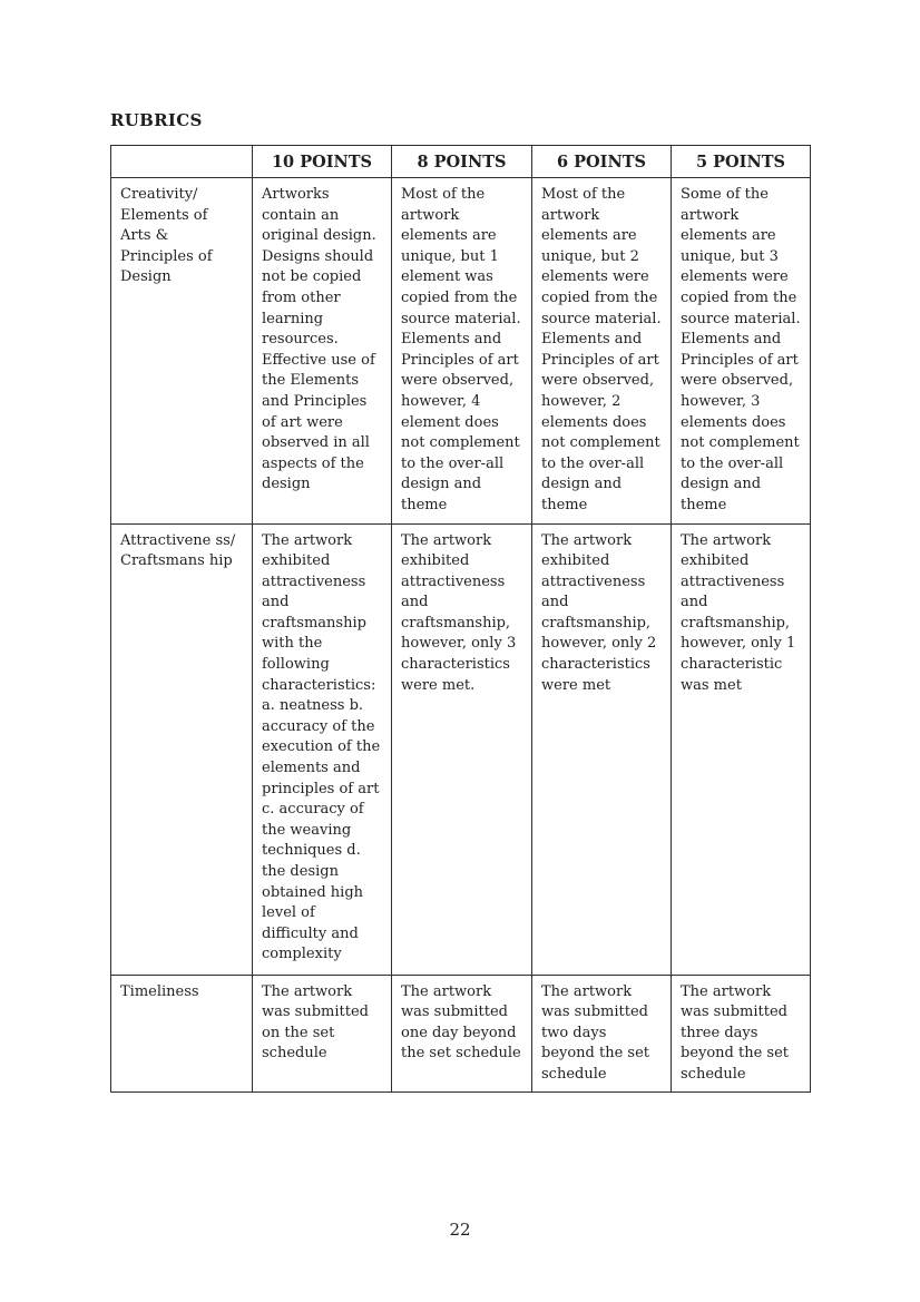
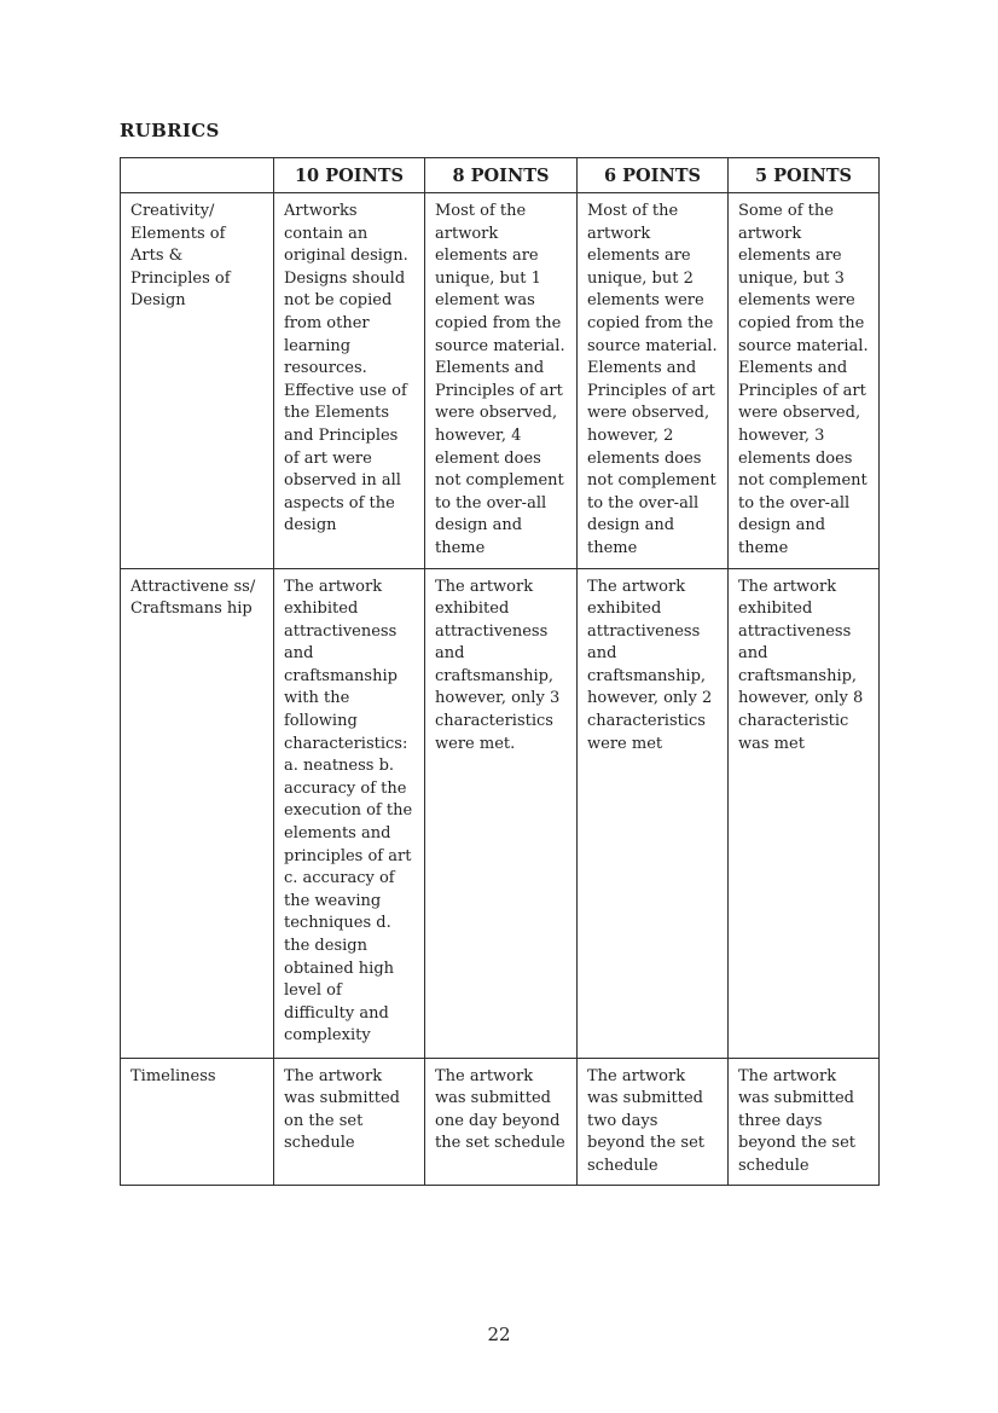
  RUBRICS
  	10 POINTS	8 POINTS	6 POINTS	5 POINTS
  Creativity/ Elements of Arts & Principles of Design	Artworks contain an original design. Designs should not be copied from other learning resources. Effective use of the Elements and Principles of art were observed in all aspects of the design	Most of the artwork elements are unique, but 1 element was copied from the source material. Elements and Principles of art were observed, however, 4 element does not complement to the over-all design and theme	Most of the artwork elements are unique, but 2 elements were copied from the source material. Elements and Principles of art were observed, however, 2 elements does not complement to the over-all design and theme	Some of the artwork elements are unique, but 3 elements were copied from the source material. Elements and Principles of art were observed, however, 3 elements does not complement to the over-all design and theme
- Attractivene ss/ Craftsmans hip	The artwork exhibited attractiveness and craftsmanship with the following characteristics: a. neatness b. accuracy of the execution of the elements and principles of art c. accuracy of the weaving techniques d. the design obtained high level of difficulty and complexity	The artwork exhibited attractiveness and craftsmanship, however, only 3 characteristics were met.	The artwork exhibited attractiveness and craftsmanship, however, only 2 characteristics were met	The artwork exhibited attractiveness and craftsmanship, however, only 1 characteristic was met
+ Attractivene ss/ Craftsmans hip	The artwork exhibited attractiveness and craftsmanship with the following characteristics: a. neatness b. accuracy of the execution of the elements and principles of art c. accuracy of the weaving techniques d. the design obtained high level of difficulty and complexity	The artwork exhibited attractiveness and craftsmanship, however, only 3 characteristics were met.	The artwork exhibited attractiveness and craftsmanship, however, only 2 characteristics were met	The artwork exhibited attractiveness and craftsmanship, however, only 8 characteristic was met
  Timeliness	The artwork was submitted on the set schedule	The artwork was submitted one day beyond the set schedule	The artwork was submitted two days beyond the set schedule	The artwork was submitted three days beyond the set schedule
  22
